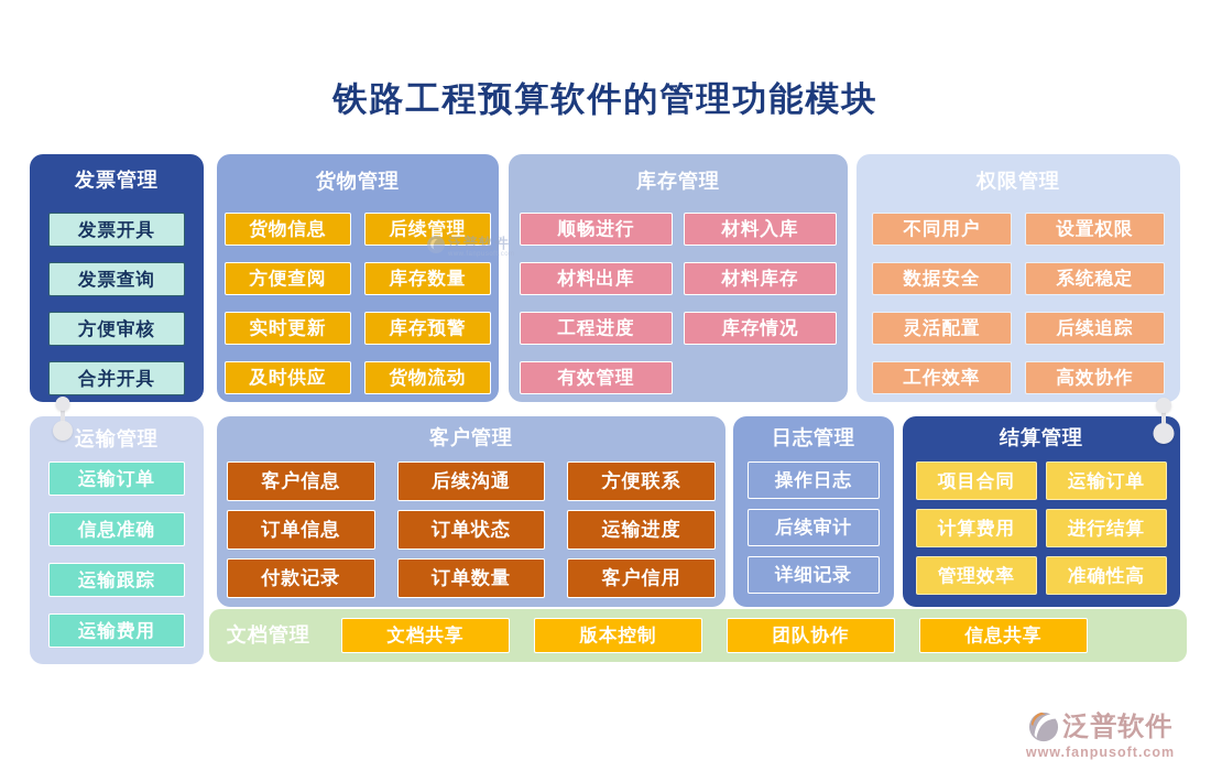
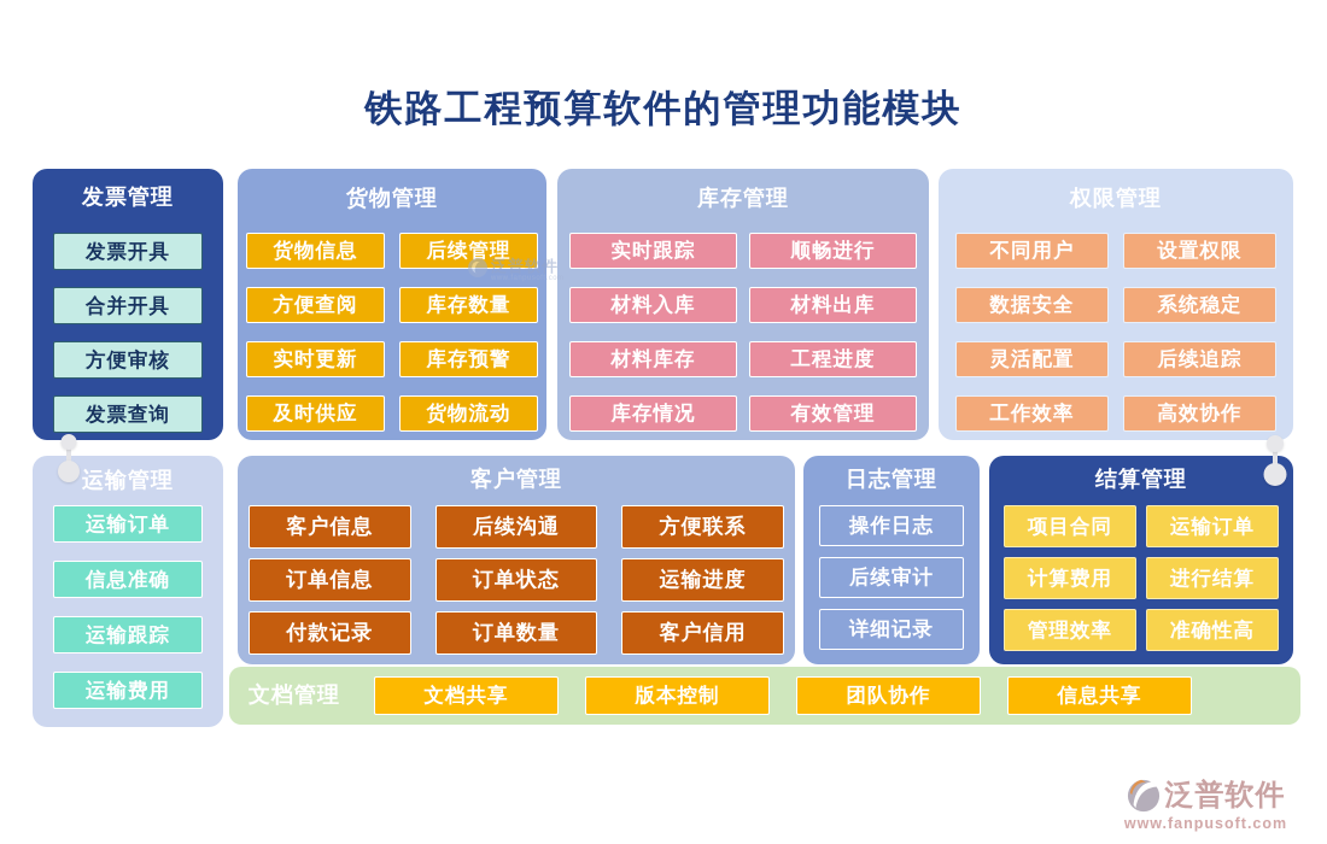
  铁路工程预算软件的管理功能模块
  发票管理
  发票开具
- 发票查询
+ 合并开具
  方便审核
- 合并开具
+ 发票查询
  货物管理
  货物信息
  后续管理
  方便查阅
  库存数量
  实时更新
  库存预警
  及时供应
  货物流动
  库存管理
+ 实时跟踪
  顺畅进行
  材料入库
  材料出库
  材料库存
  工程进度
  库存情况
  有效管理
  权限管理
  不同用户
  设置权限
  数据安全
  系统稳定
  灵活配置
  后续追踪
  工作效率
  高效协作
  运输管理
  运输订单
  信息准确
  运输跟踪
  运输费用
  客户管理
  客户信息
  后续沟通
  方便联系
  订单信息
  订单状态
  运输进度
  付款记录
  订单数量
  客户信用
  日志管理
  操作日志
  后续审计
  详细记录
  结算管理
  项目合同
  运输订单
  计算费用
  进行结算
  管理效率
  准确性高
  文档管理
  文档共享
  版本控制
  团队协作
  信息共享
  泛普软件
  泛普软件
  www.fanpusoft.com
